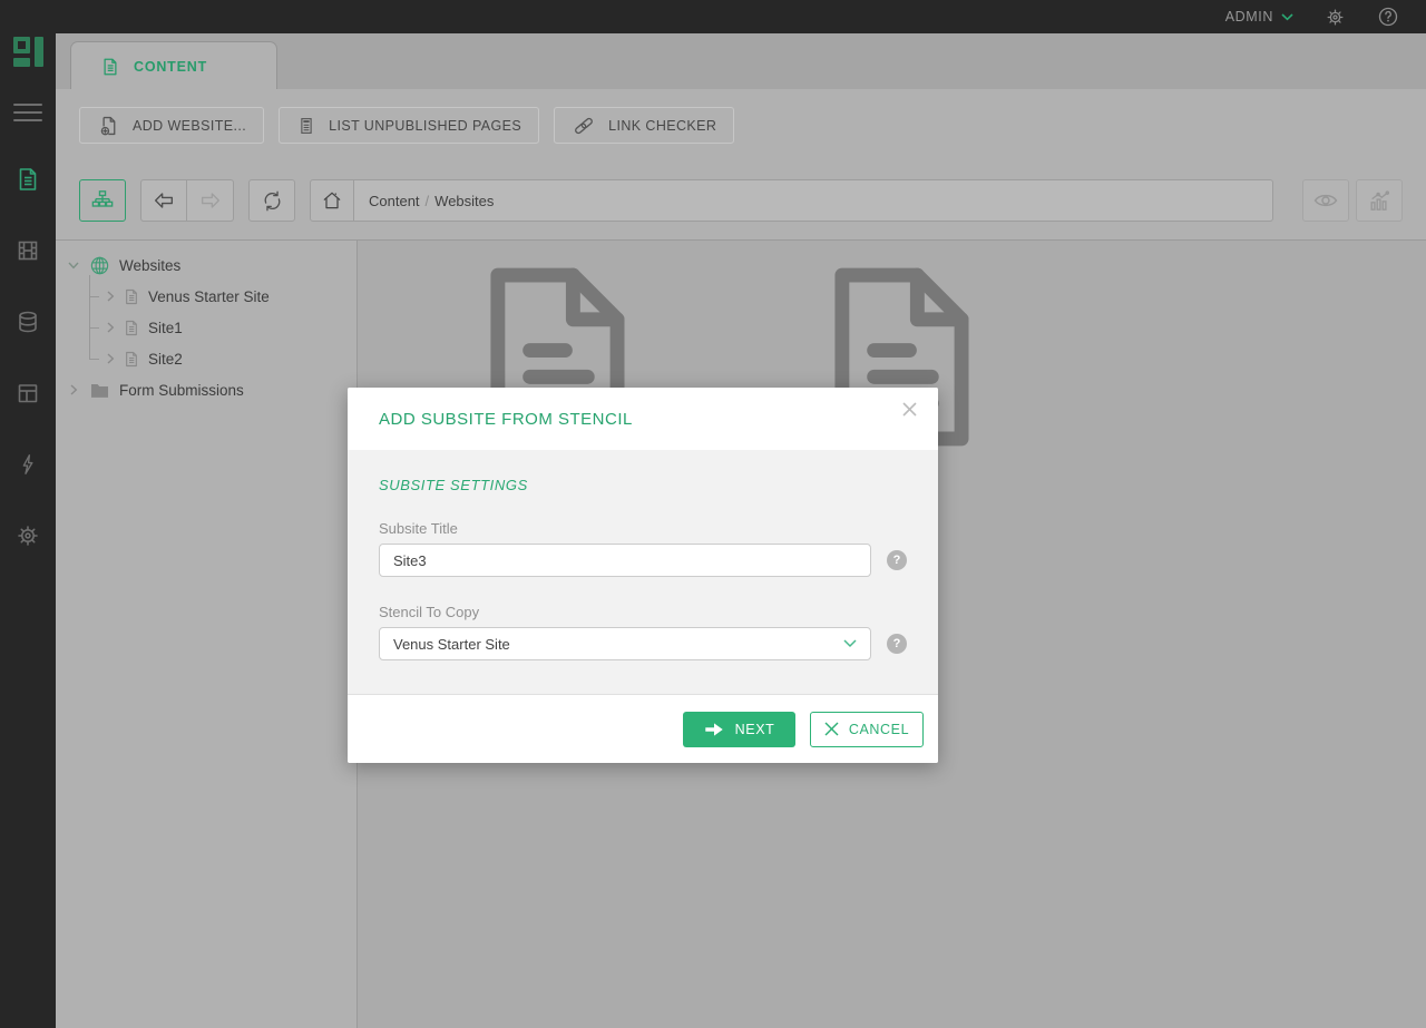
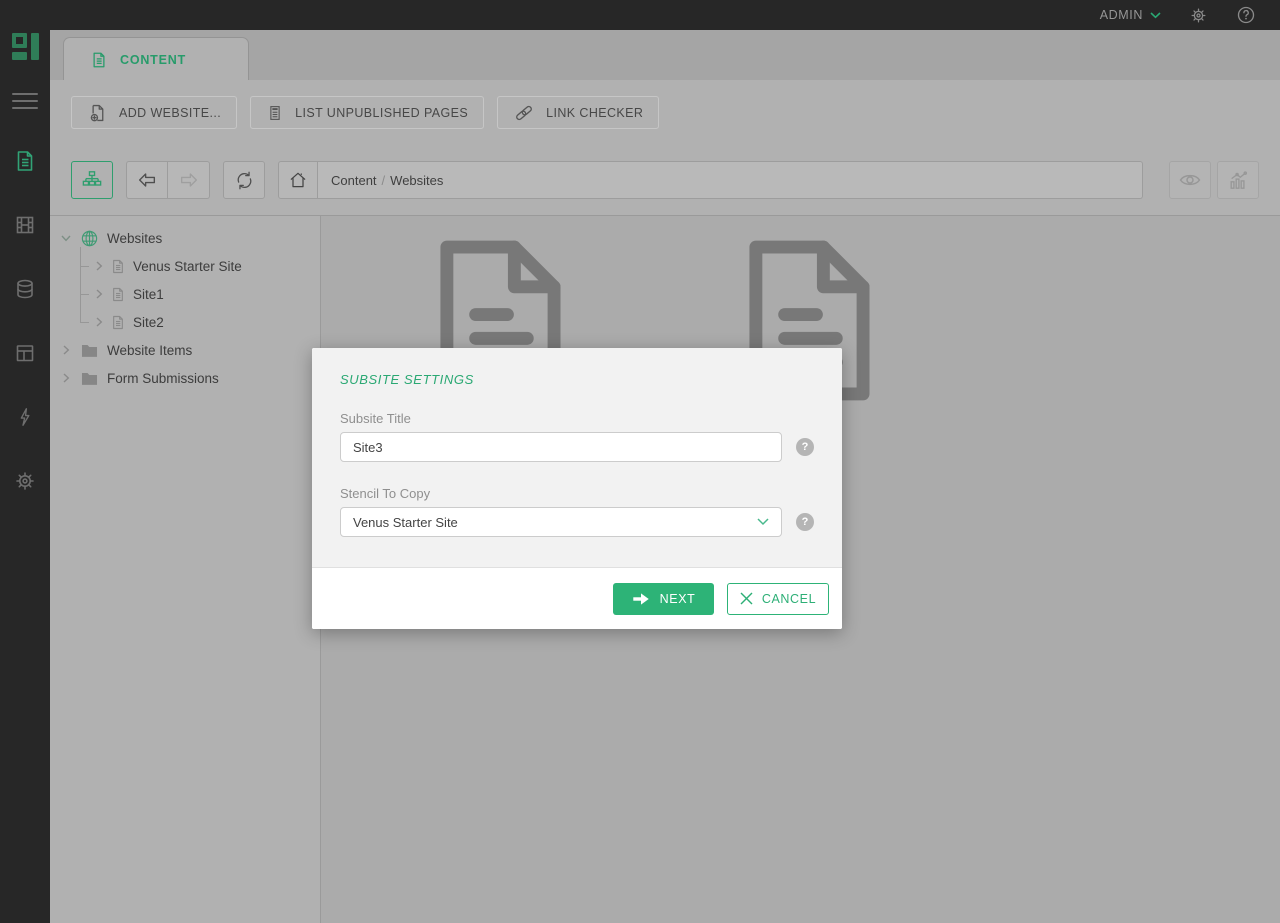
  ADMIN
  CONTENT
  ADD WEBSITE...
  LIST UNPUBLISHED PAGES
  LINK CHECKER
  Content
  /
  Websites
  Websites
  Venus Starter Site
  Site1
  Site2
+ Website Items
  Form Submissions
- ADD SUBSITE FROM STENCIL
  SUBSITE SETTINGS
  Subsite Title
  Site3
  ?
  Stencil To Copy
  Venus Starter Site
  ?
  NEXT
  CANCEL
